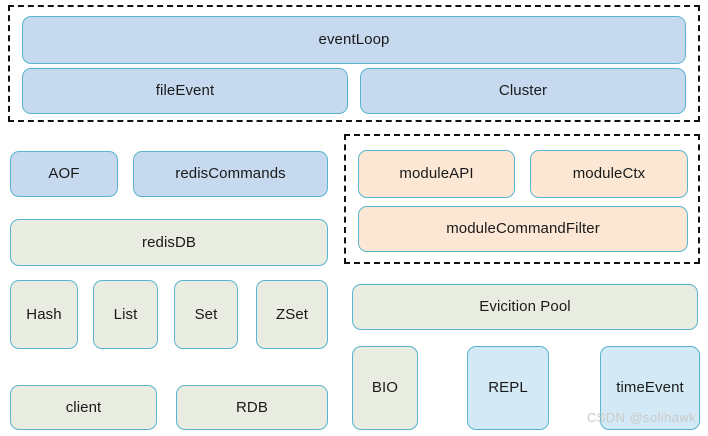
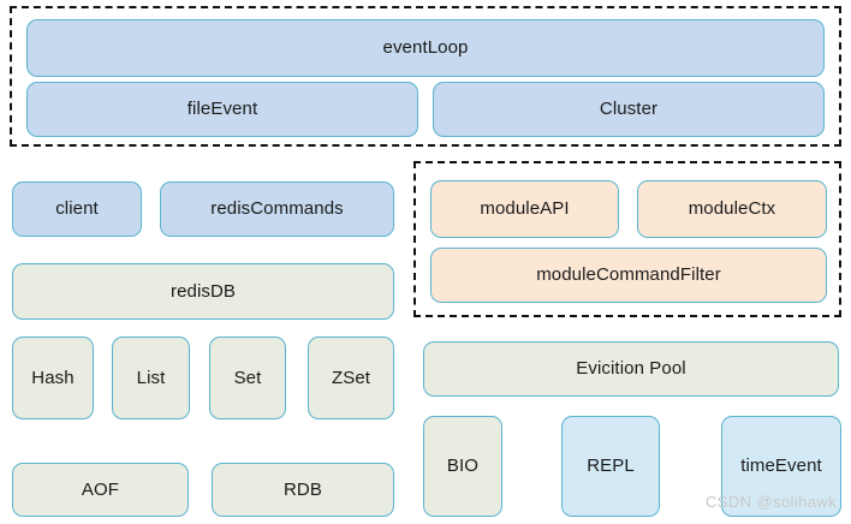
  eventLoop
  fileEvent
  Cluster
- AOF
+ client
  redisCommands
  redisDB
  moduleAPI
  moduleCtx
  moduleCommandFilter
  Hash
  List
  Set
  ZSet
- client
+ AOF
  RDB
  Evicition Pool
  BIO
  REPL
  timeEvent
  CSDN @solihawk
